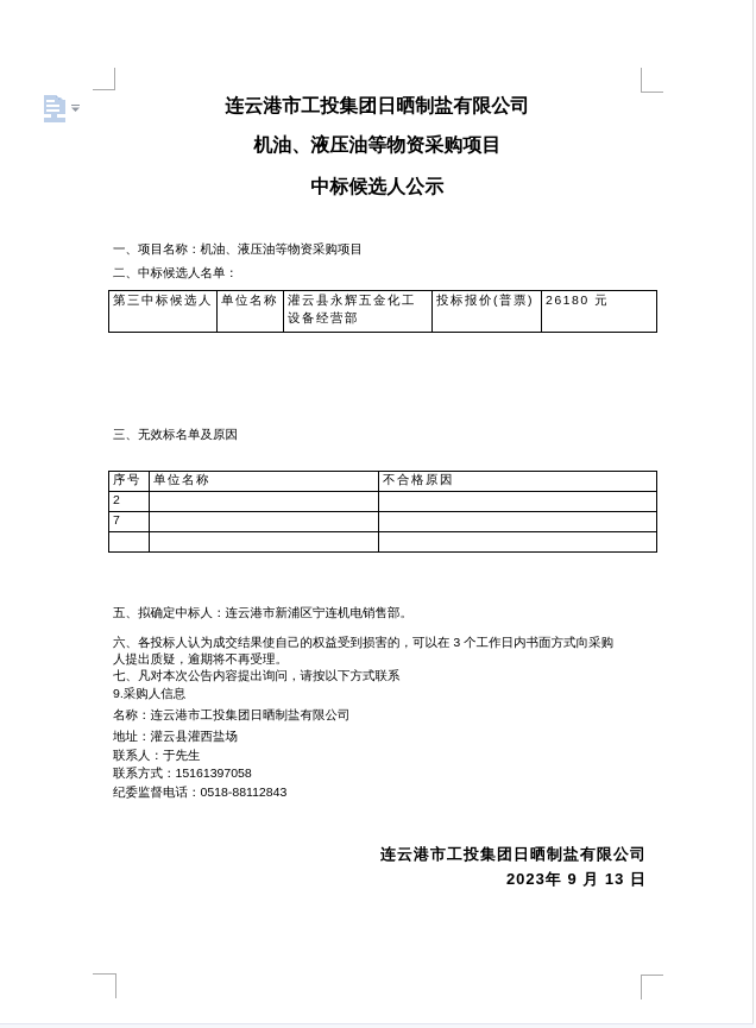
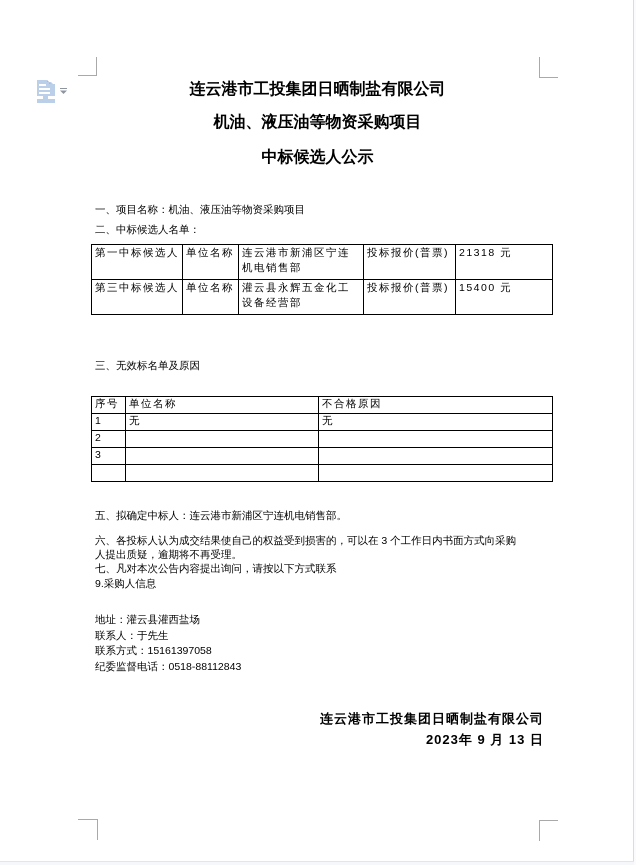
  连云港市工投集团日晒制盐有限公司
  机油、液压油等物资采购项目
  中标候选人公示
  一、项目名称：机油、液压油等物资采购项目
  二、中标候选人名单：
+ 第一中标候选人	单位名称	连云港市新浦区宁连机电销售部	投标报价(普票)	21318 元
- 第三中标候选人	单位名称	灌云县永辉五金化工设备经营部	投标报价(普票)	26180 元
+ 第三中标候选人	单位名称	灌云县永辉五金化工设备经营部	投标报价(普票)	15400 元
  三、无效标名单及原因
  序号	单位名称	不合格原因
+ 1	无	无
  2
- 7
+ 3
  五、拟确定中标人：连云港市新浦区宁连机电销售部。
  六、各投标人认为成交结果使自己的权益受到损害的，可以在 3 个工作日内书面方式向采购
  人提出质疑，逾期将不再受理。
  七、凡对本次公告内容提出询问，请按以下方式联系
  9.采购人信息
- 名称：连云港市工投集团日晒制盐有限公司
  地址：灌云县灌西盐场
  联系人：于先生
  联系方式：15161397058
  纪委监督电话：0518-88112843
  连云港市工投集团日晒制盐有限公司
  2023年 9 月 13 日
